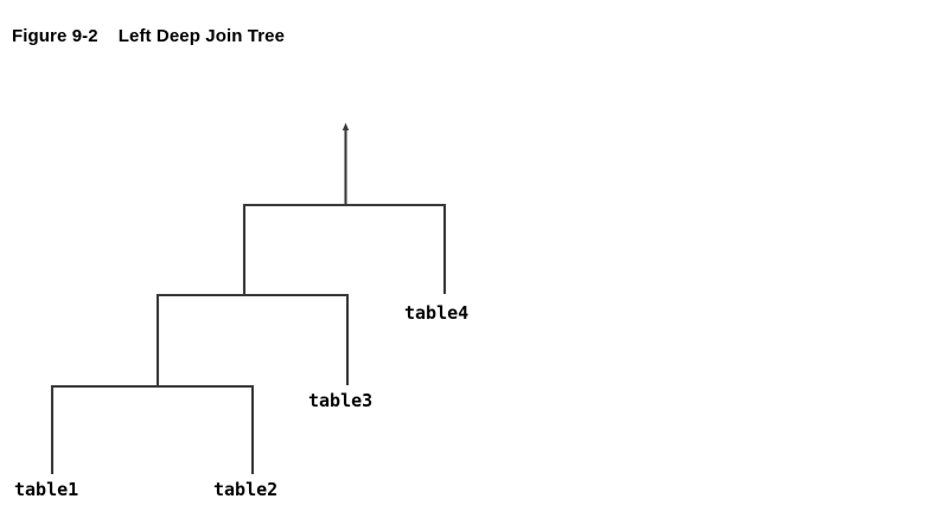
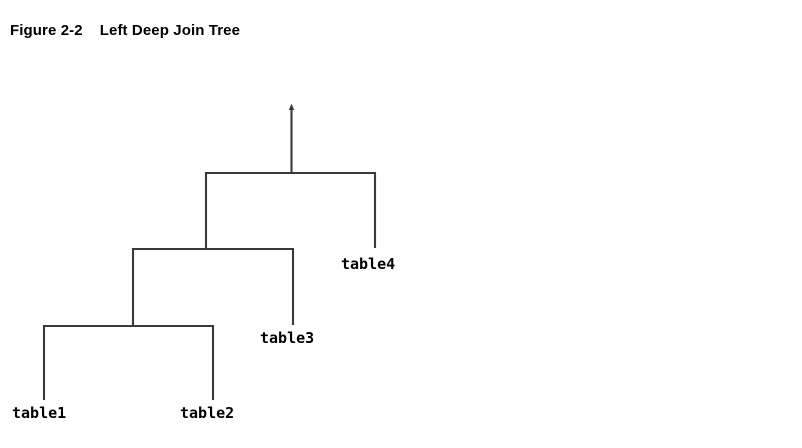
- Figure 9-2 Left Deep Join Tree
+ Figure 2-2 Left Deep Join Tree
  table4
  table3
  table1
  table2
